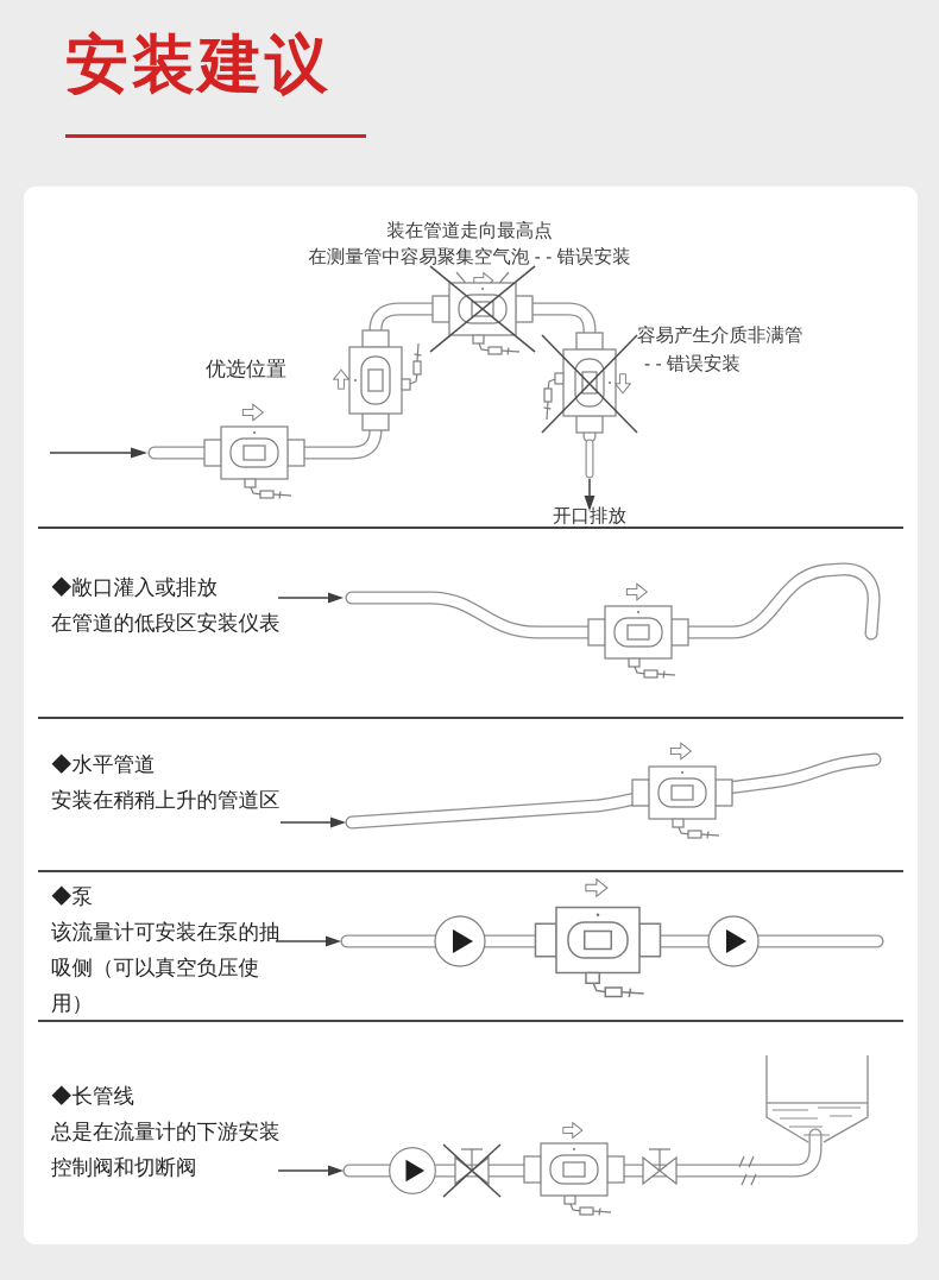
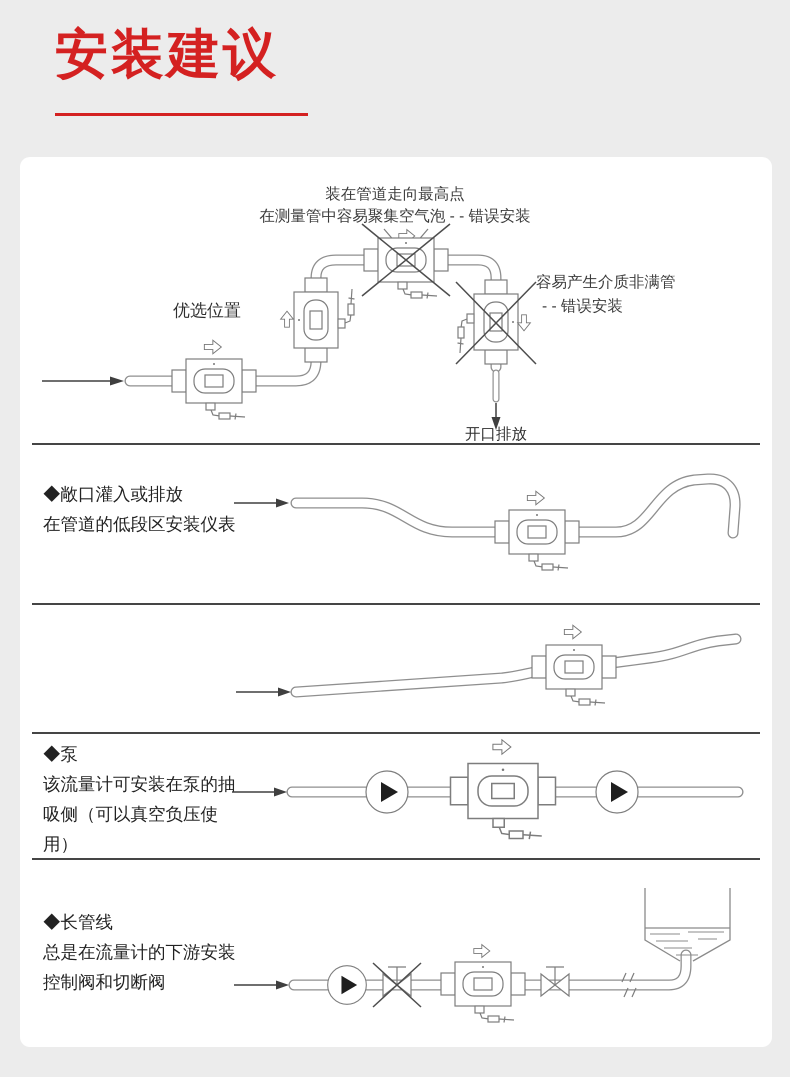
  安装建议
  装在管道走向最高点
  在测量管中容易聚集空气泡 - - 错误安装
  容易产生介质非满管
  - - 错误安装
  优选位置
  开口排放
  ◆敞口灌入或排放
  在管道的低段区安装仪表
- ◆水平管道
- 安装在稍稍上升的管道区
  ◆泵
  该流量计可安装在泵的抽吸侧（可以真空负压使用）
  ◆长管线
  总是在流量计的下游安装控制阀和切断阀
